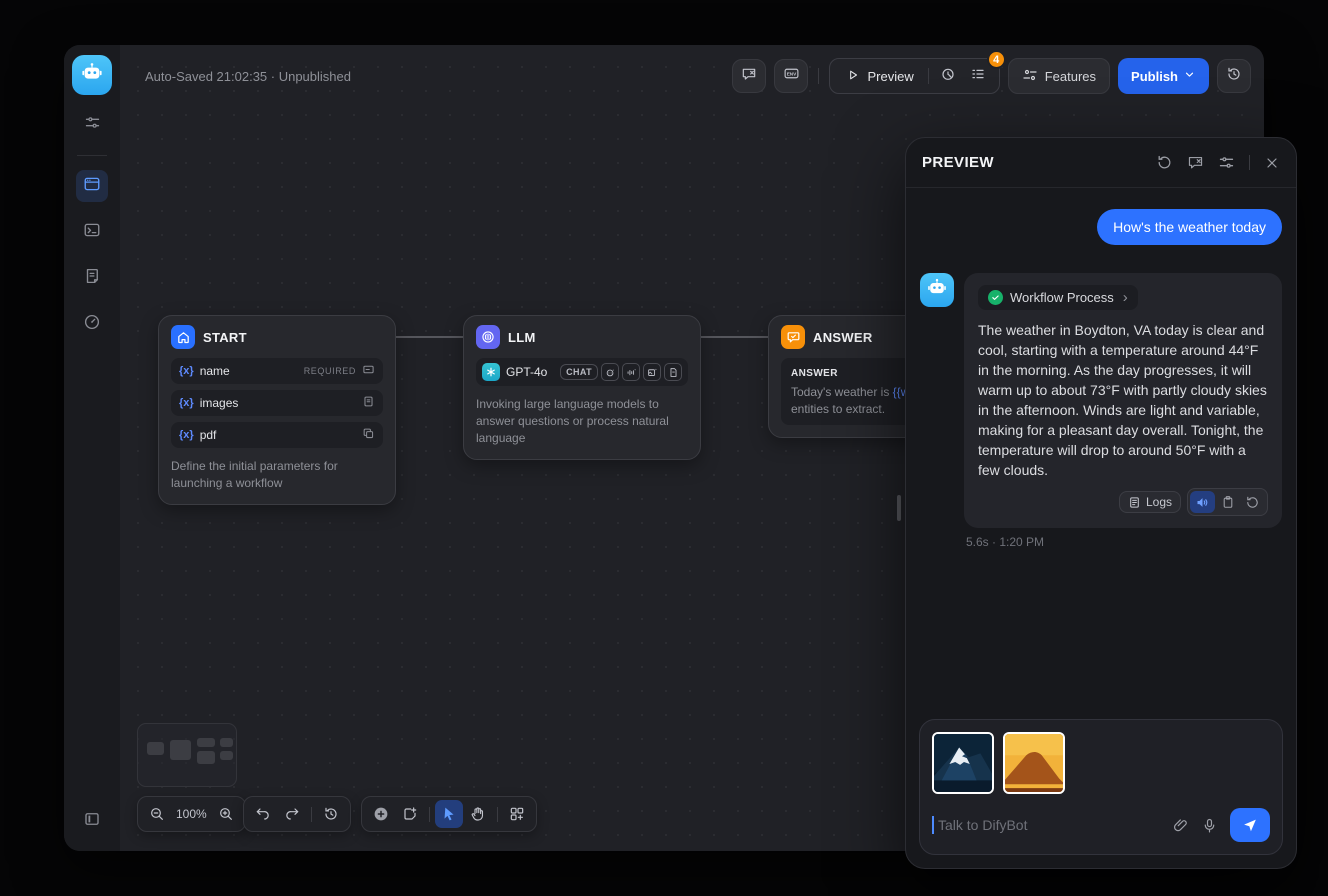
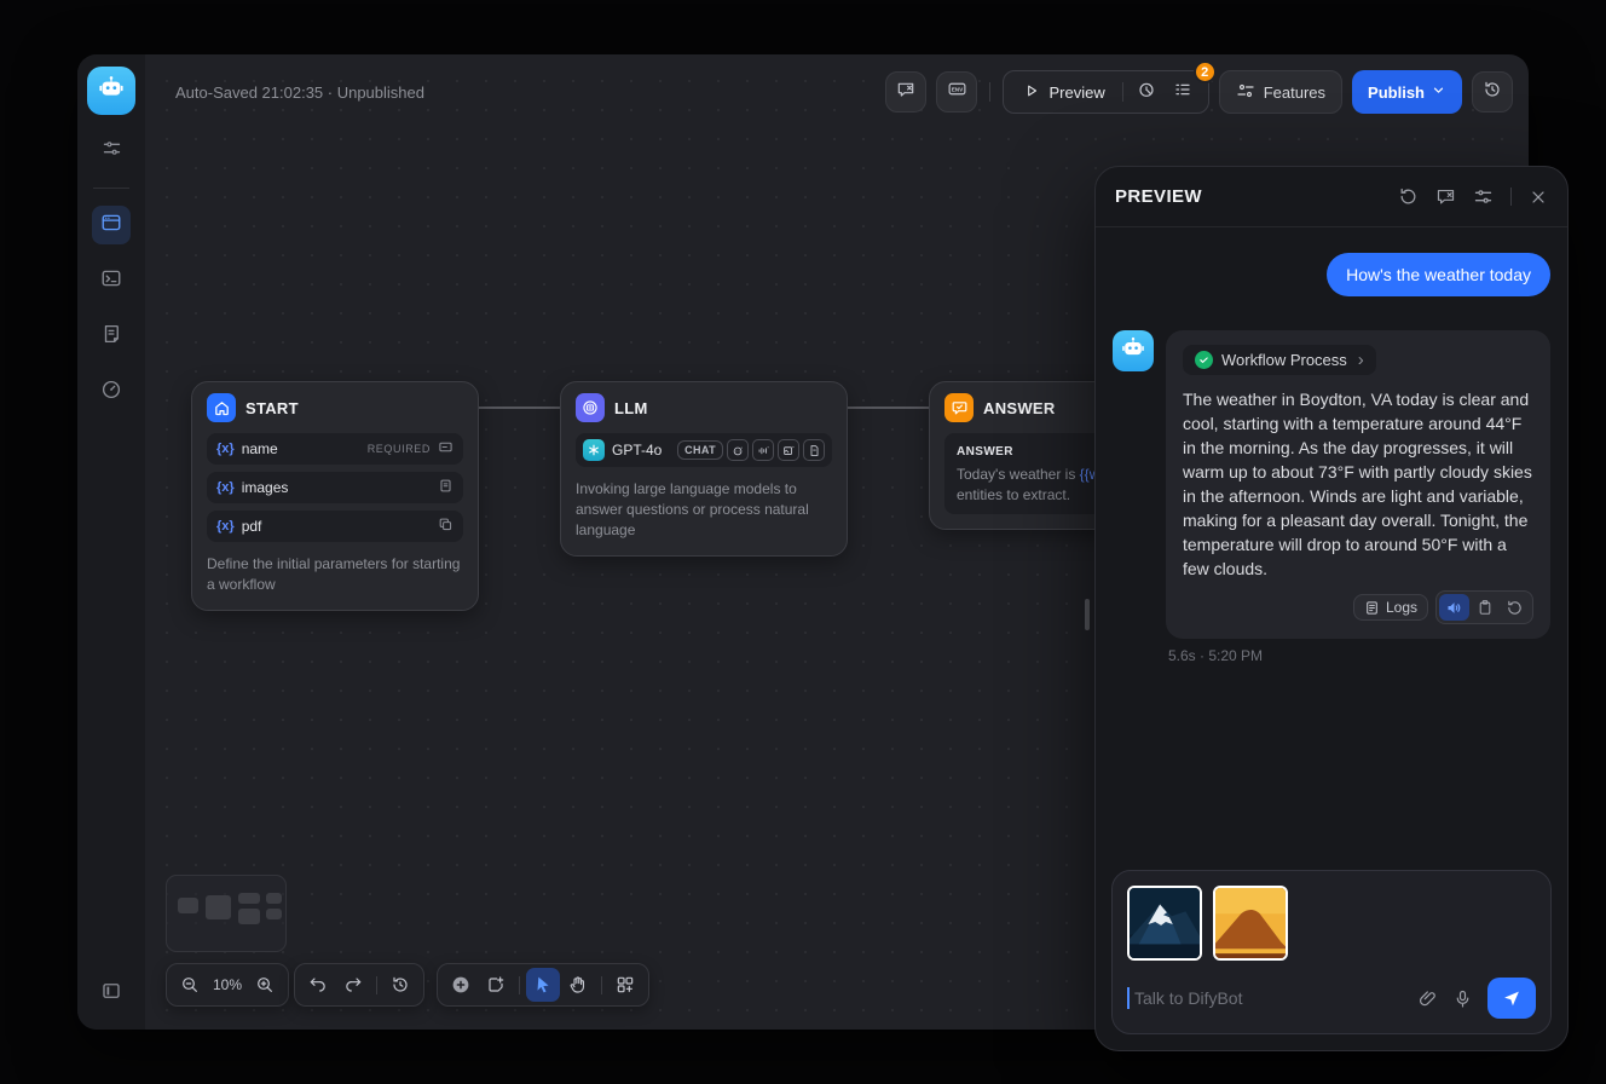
  Auto-Saved 21:02:35 · Unpublished
  Preview
- 4
+ 2
  Features
  Publish
  START
  {x}
  name
  REQUIRED
  {x}
  images
  {x}
  pdf
- Define the initial parameters for launching a workflow
+ Define the initial parameters for starting a workflow
  LLM
  GPT-4o
  CHAT
  Invoking large language models to answer questions or process natural language
  ANSWER
  ANSWER
  Today's weather is {{
  entities to extract.
- 100%
+ 10%
  PREVIEW
  How's the weather today
  Workflow Process
  ›
  The weather in Boydton, VA today is clear and cool, starting with a temperature around 44°F in the morning. As the day progresses, it will warm up to about 73°F with partly cloudy skies in the afternoon. Winds are light and variable, making for a pleasant day overall. Tonight, the temperature will drop to around 50°F with a few clouds.
  Logs
- 5.6s · 1:20 PM
+ 5.6s · 5:20 PM
  Talk to DifyBot
